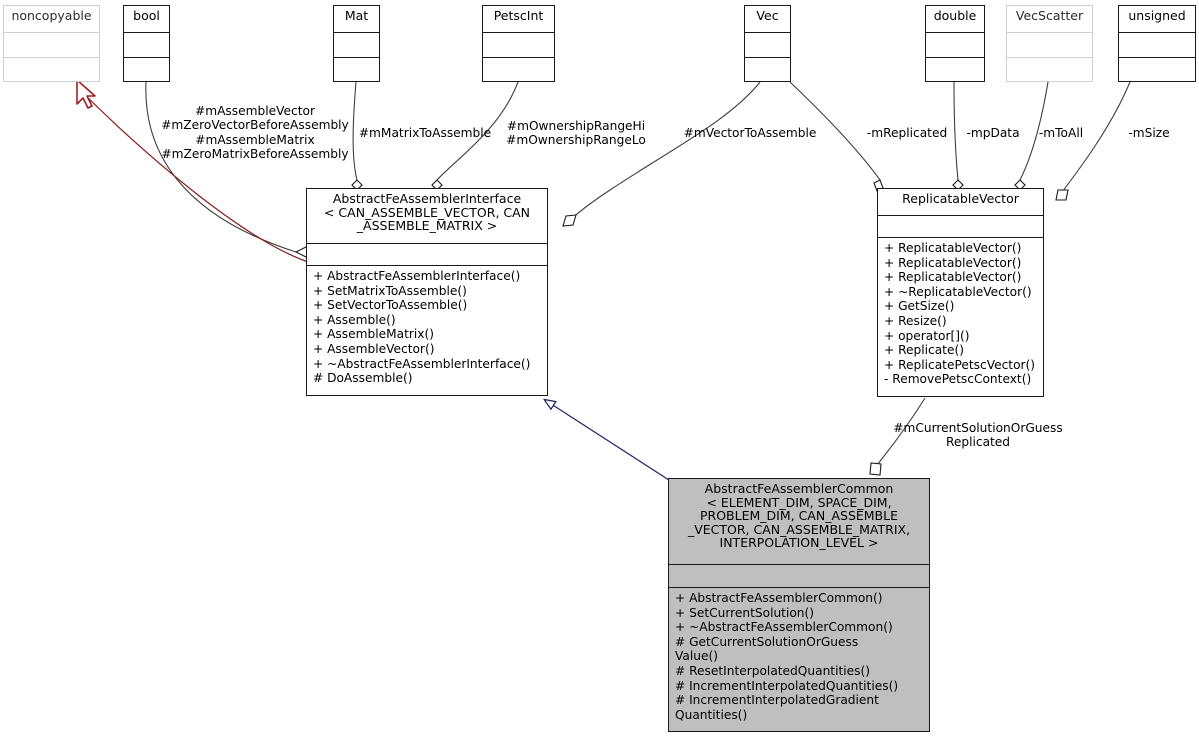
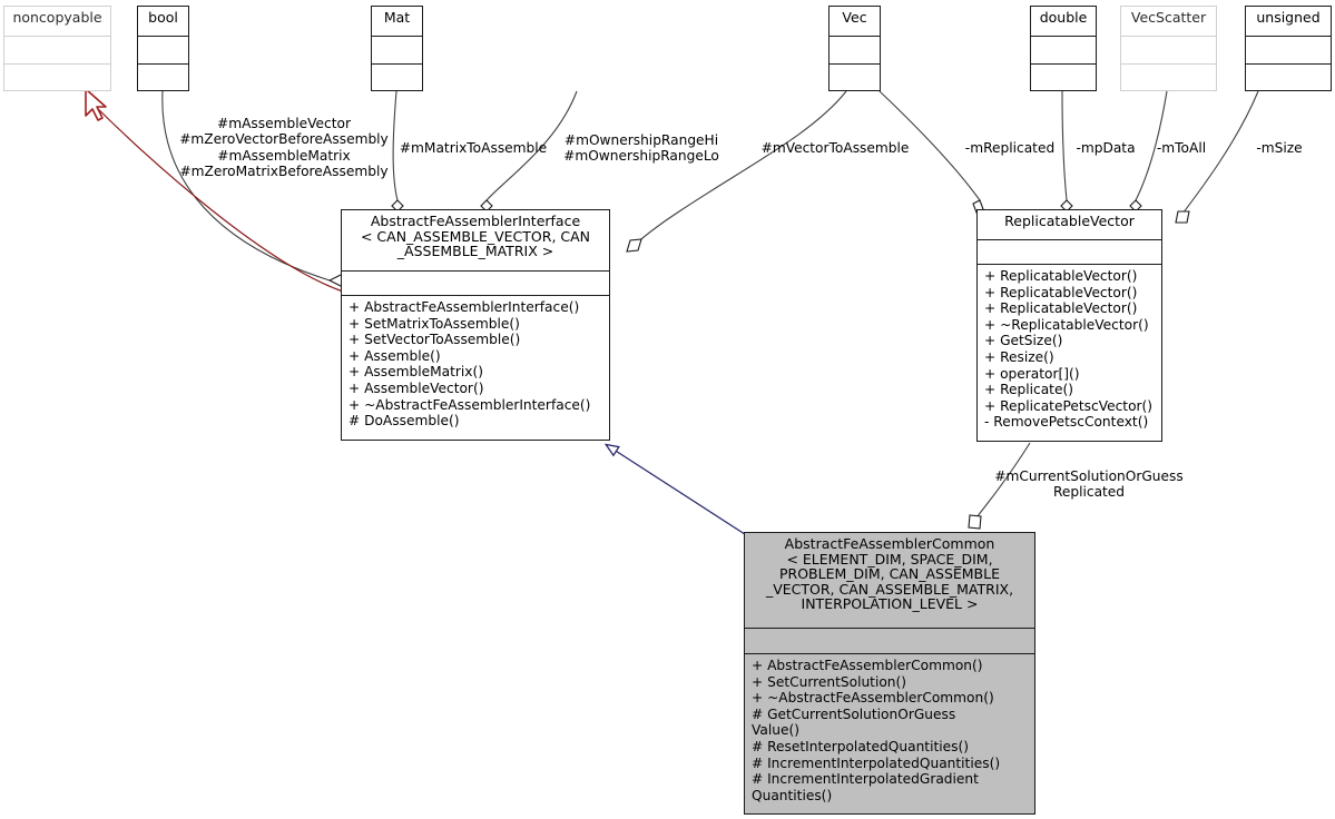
  noncopyable
  bool
  Mat
- PetscInt
  Vec
  double
  VecScatter
  unsigned
  AbstractFeAssemblerInterface
  < CAN_ASSEMBLE_VECTOR, CAN
  _ASSEMBLE_MATRIX >
  + AbstractFeAssemblerInterface()
  + SetMatrixToAssemble()
  + SetVectorToAssemble()
  + Assemble()
  + AssembleMatrix()
  + AssembleVector()
  + ~AbstractFeAssemblerInterface()
  # DoAssemble()
  ReplicatableVector
  + ReplicatableVector()
  + ReplicatableVector()
  + ReplicatableVector()
  + ~ReplicatableVector()
  + GetSize()
  + Resize()
  + operator[]()
  + Replicate()
  + ReplicatePetscVector()
  - RemovePetscContext()
  AbstractFeAssemblerCommon
  < ELEMENT_DIM, SPACE_DIM,
  PROBLEM_DIM, CAN_ASSEMBLE
  _VECTOR, CAN_ASSEMBLE_MATRIX,
  INTERPOLATION_LEVEL >
  + AbstractFeAssemblerCommon()
  + SetCurrentSolution()
  + ~AbstractFeAssemblerCommon()
  # GetCurrentSolutionOrGuess
  Value()
  # ResetInterpolatedQuantities()
  # IncrementInterpolatedQuantities()
  # IncrementInterpolatedGradient
  Quantities()
  #mAssembleVector
  #mZeroVectorBeforeAssembly
  #mAssembleMatrix
  #mZeroMatrixBeforeAssembly
  #mMatrixToAssemble
  #mOwnershipRangeHi
  #mOwnershipRangeLo
  #mVectorToAssemble
  -mReplicated
  -mpData
  -mToAll
  -mSize
  #mCurrentSolutionOrGuess
  Replicated
